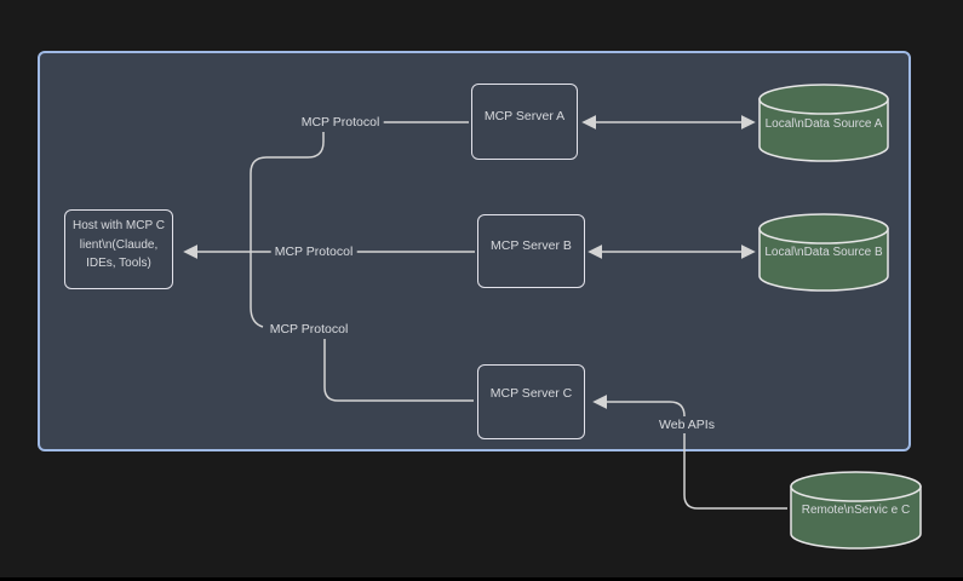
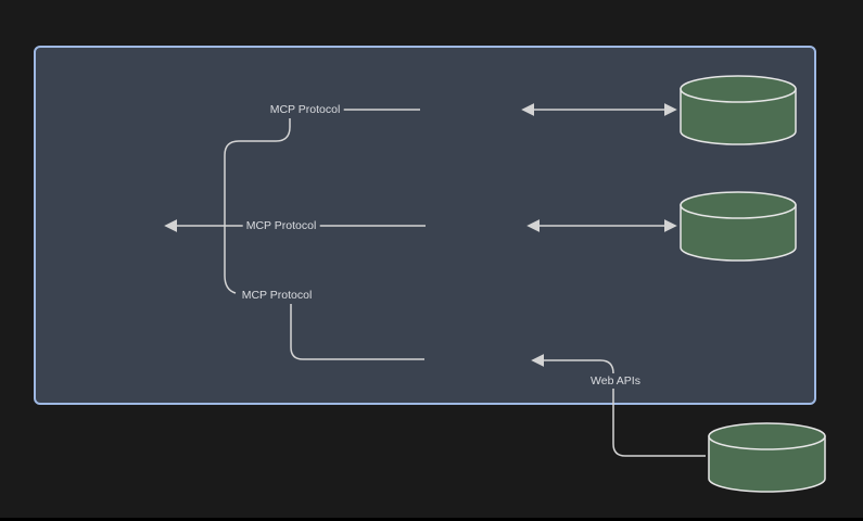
- Host with MCP C
- lient\n(Claude,
- IDEs, Tools)
- MCP Server A
- MCP Server B
- MCP Server C
- Local\nData Source A
- Local\nData Source B
- Remote\nServic e C
  MCP Protocol
  MCP Protocol
  MCP Protocol
  Web APIs
